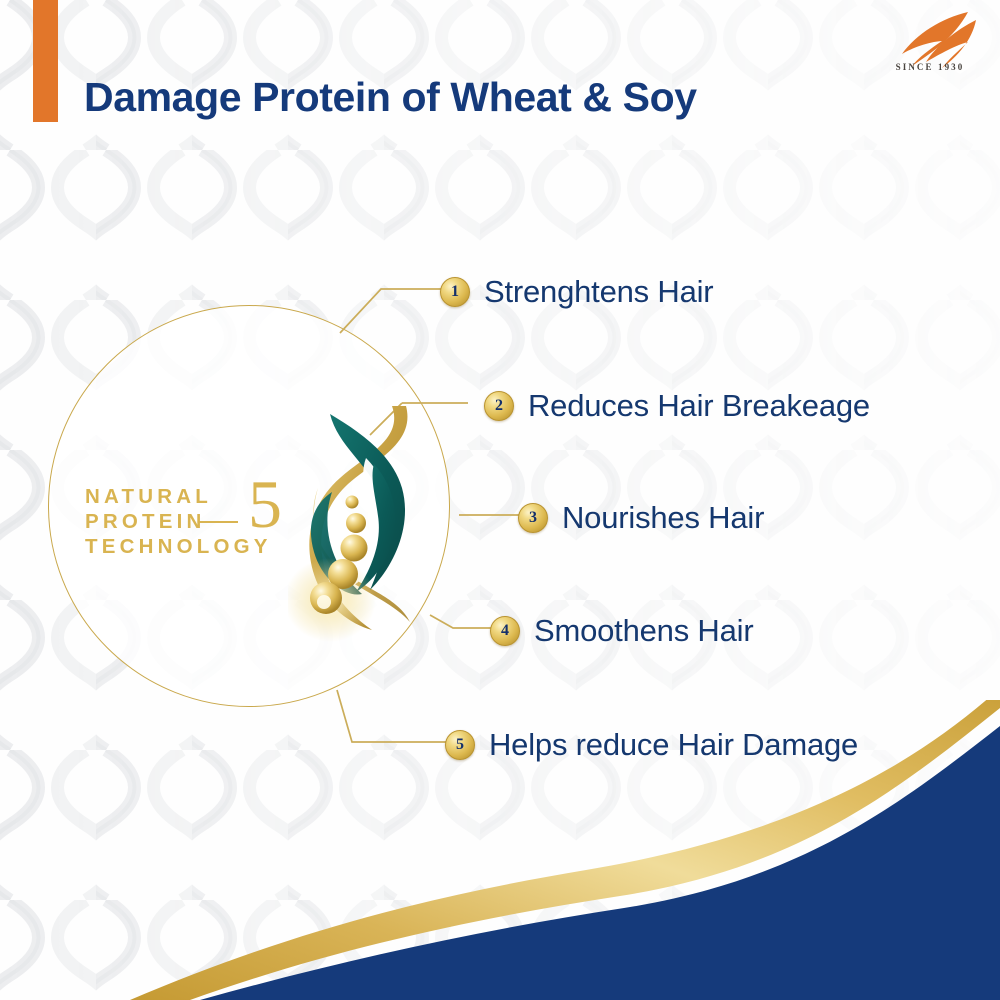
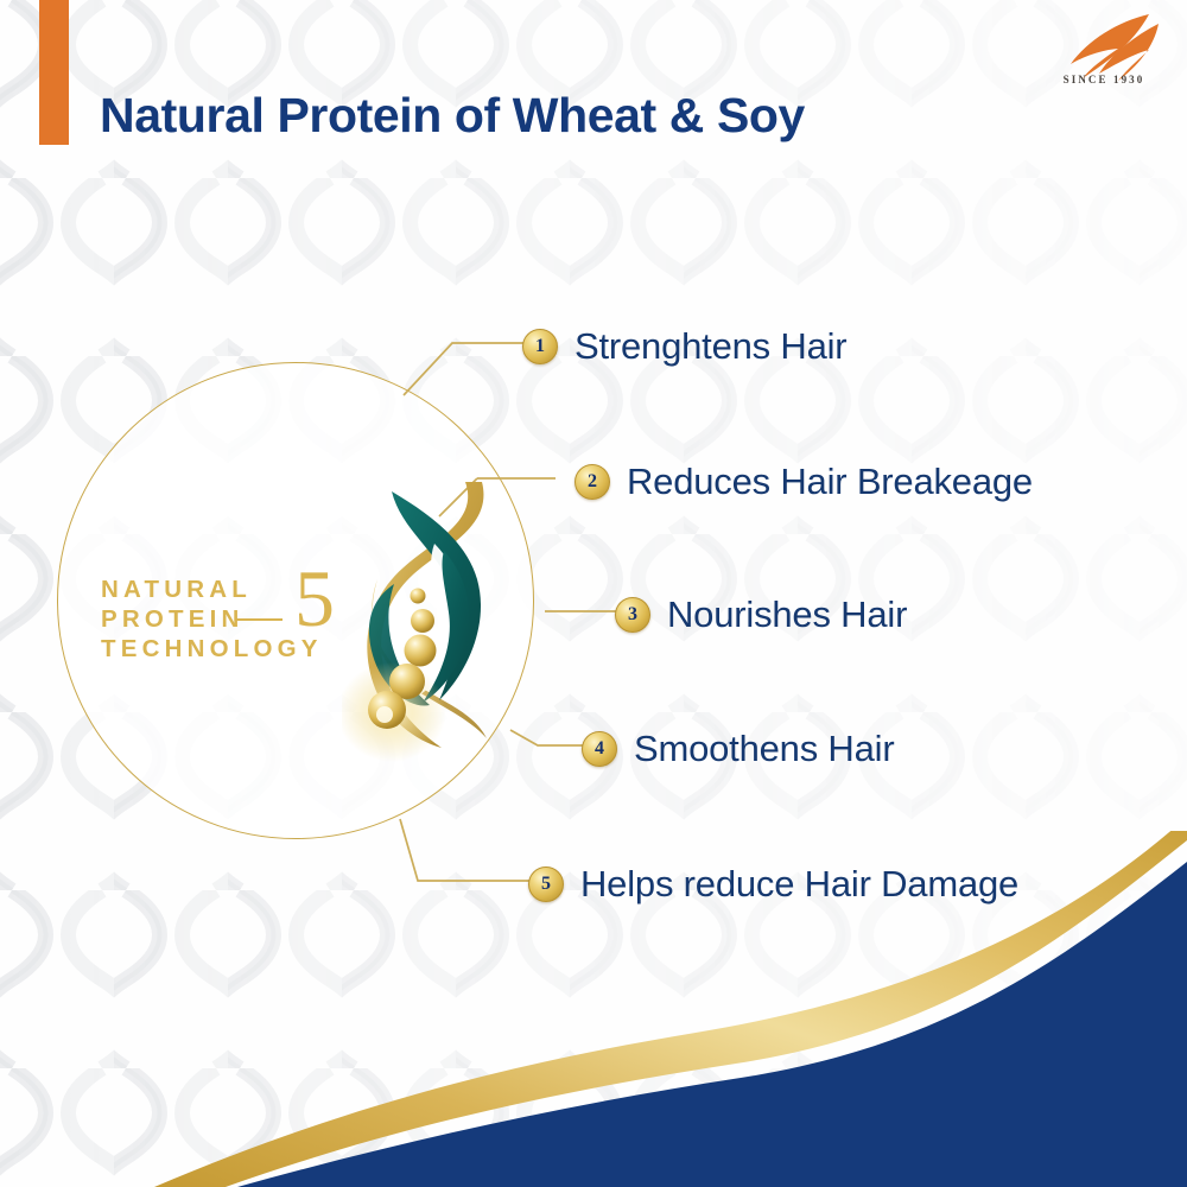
  SINCE 1930
- Damage Protein of Wheat & Soy
+ Natural Protein of Wheat & Soy
  NATURAL
  PROTEIN
  TECHNOLOGY
  5
  1
  Strenghtens Hair
  2
  Reduces Hair Breakeage
  3
  Nourishes Hair
  4
  Smoothens Hair
  5
  Helps reduce Hair Damage
